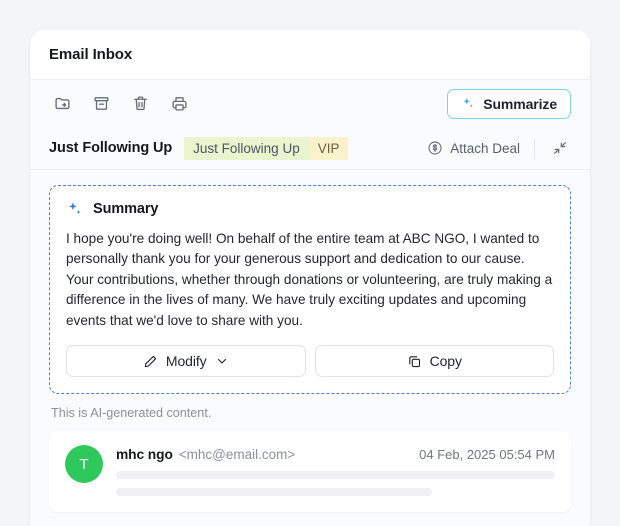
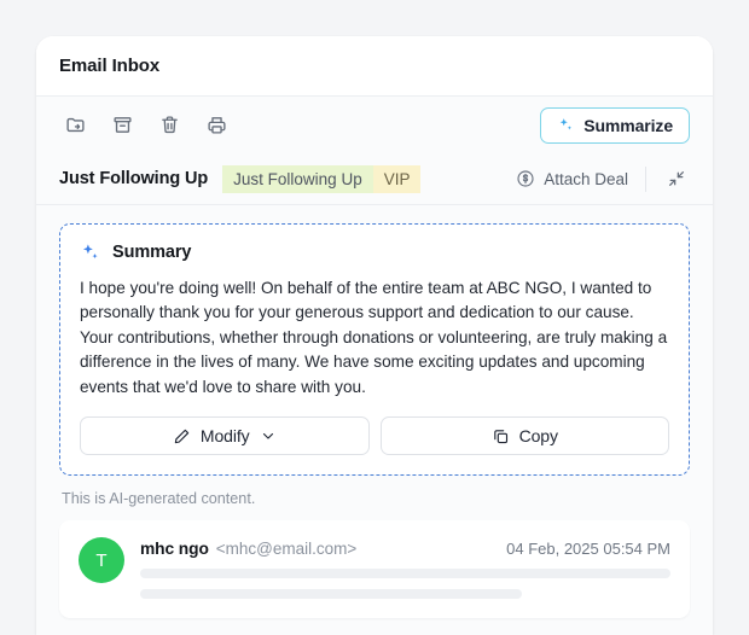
  Email Inbox
  Summarize
  Just Following Up
  Just Following Up
  VIP
  Attach Deal
  Summary
- I hope you're doing well! On behalf of the entire team at ABC NGO, I wanted to personally thank you for your generous support and dedication to our cause. Your contributions, whether through donations or volunteering, are truly making a difference in the lives of many. We have truly exciting updates and upcoming events that we'd love to share with you.
+ I hope you're doing well! On behalf of the entire team at ABC NGO, I wanted to personally thank you for your generous support and dedication to our cause. Your contributions, whether through donations or volunteering, are truly making a difference in the lives of many. We have some exciting updates and upcoming events that we'd love to share with you.
  Modify
  Copy
  This is AI-generated content.
  T
  mhc ngo
  <mhc@email.com>
  04 Feb, 2025 05:54 PM
